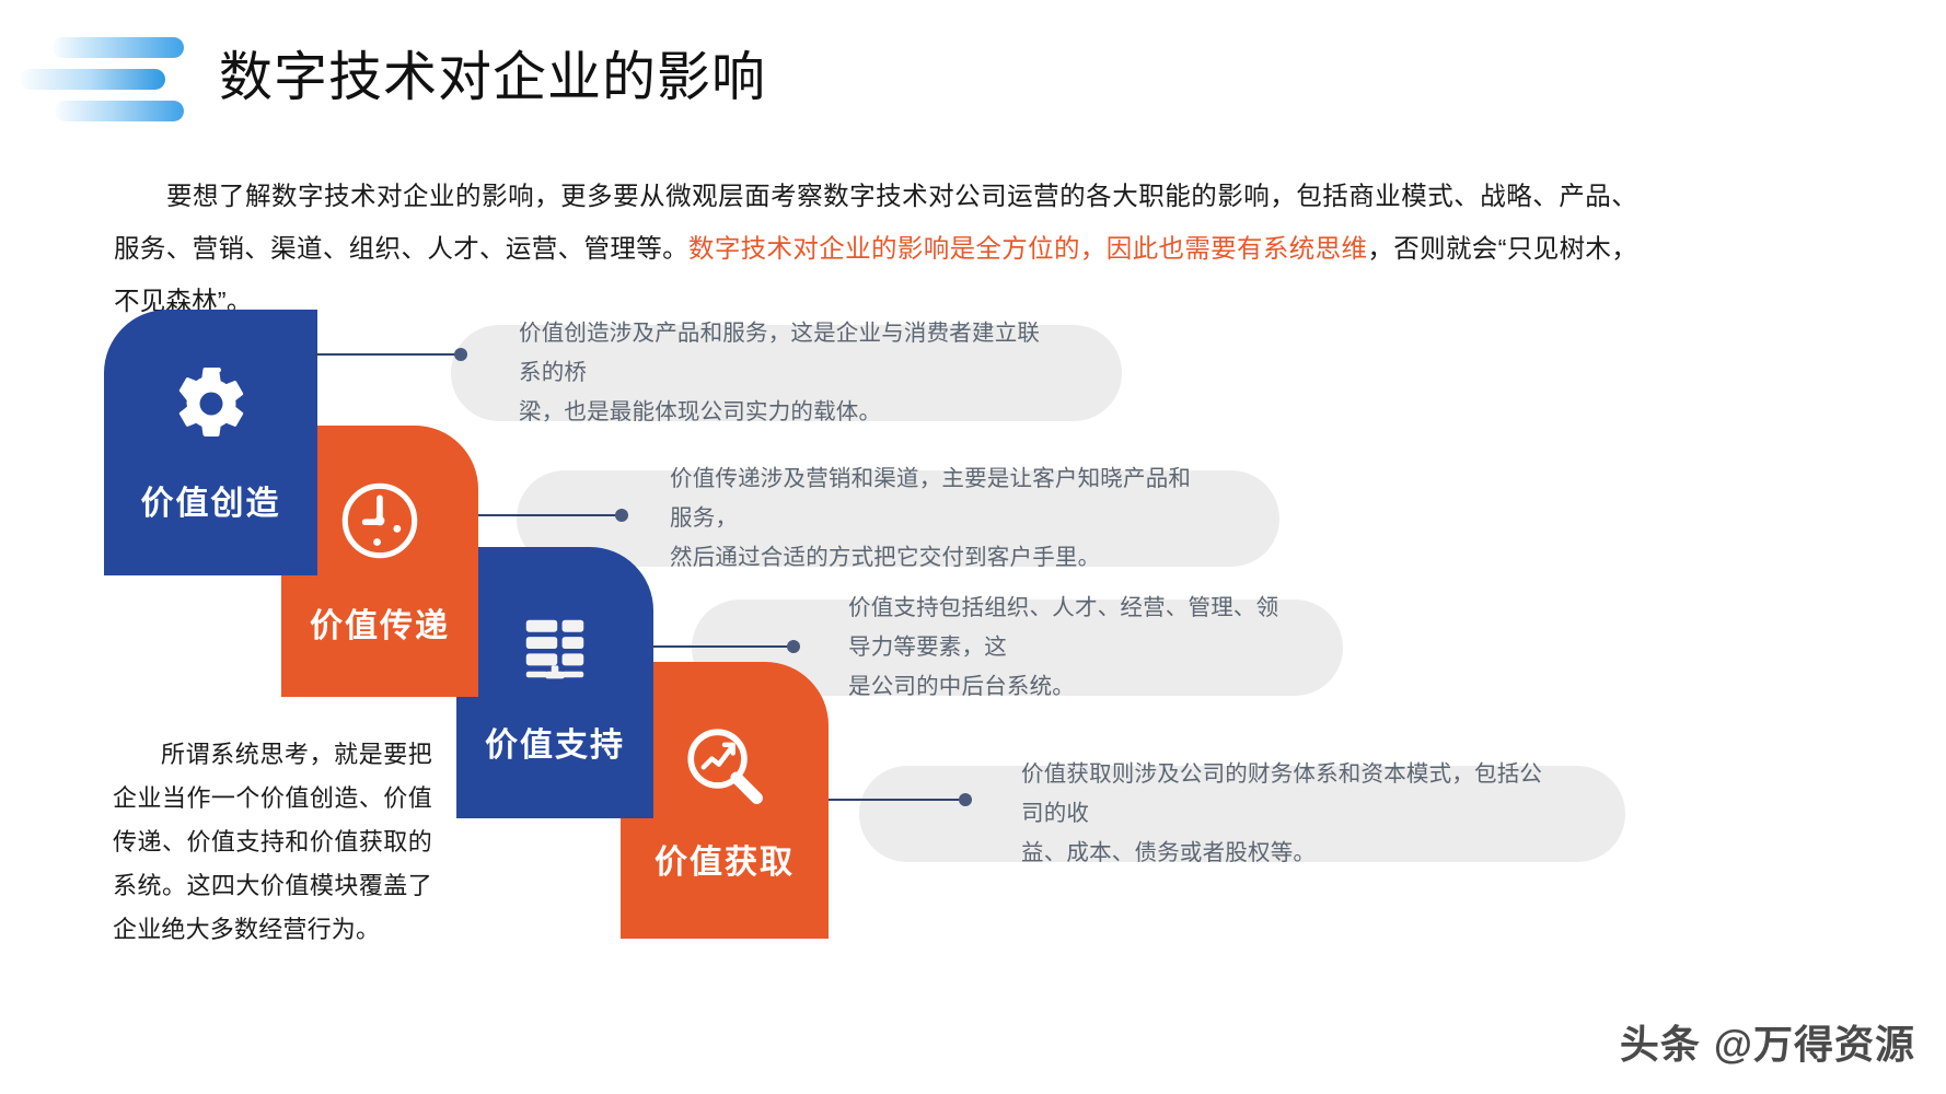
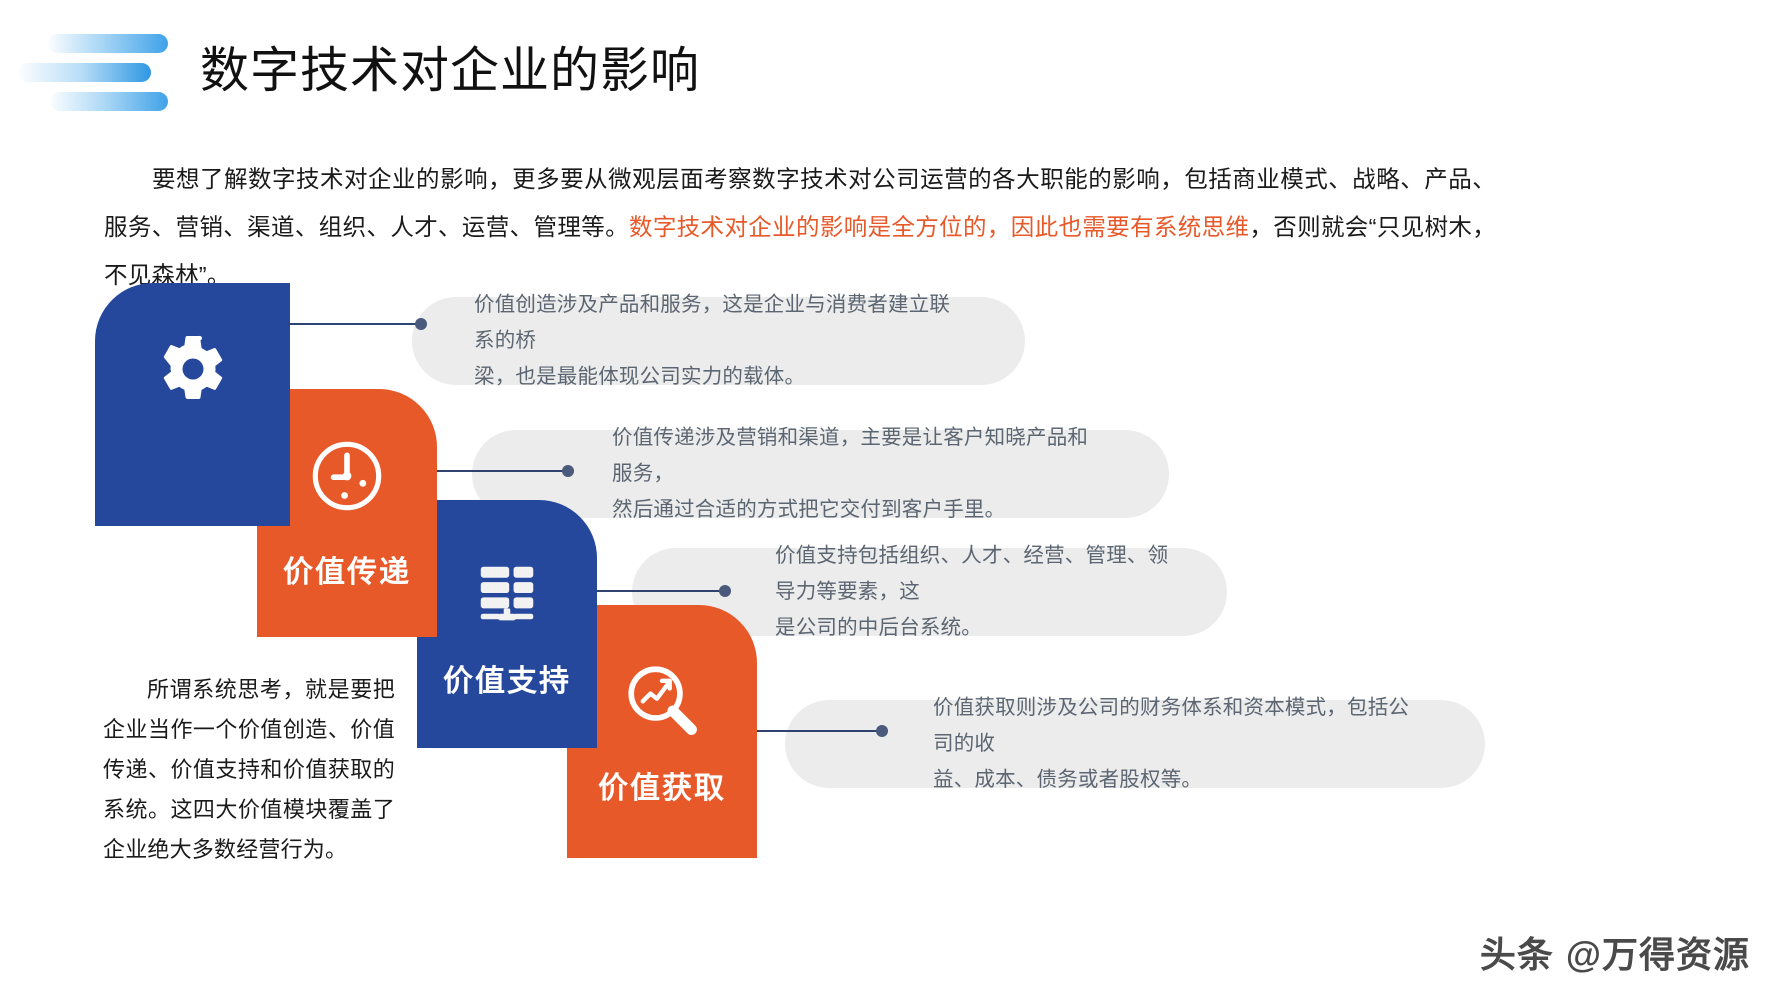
  数字技术对企业的影响
  要想了解数字技术对企业的影响，更多要从微观层面考察数字技术对公司运营的各大职能的影响，包括商业模式、战略、产品、服务、营销、渠道、组织、人才、运营、管理等。数字技术对企业的影响是全方位的，因此也需要有系统思维，否则就会“只见树木，不见森林”。
  价值创造涉及产品和服务，这是企业与消费者建立联系的桥
  梁，也是最能体现公司实力的载体。
  价值传递涉及营销和渠道，主要是让客户知晓产品和服务，
  然后通过合适的方式把它交付到客户手里。
  价值支持包括组织、人才、经营、管理、领导力等要素，这
  是公司的中后台系统。
  价值获取则涉及公司的财务体系和资本模式，包括公司的收
  益、成本、债务或者股权等。
- 价值创造
  价值传递
  价值支持
  价值获取
  所谓系统思考，就是要把企业当作一个价值创造、价值传递、价值支持和价值获取的系统。这四大价值模块覆盖了企业绝大多数经营行为。
  头条
  @万得资源
